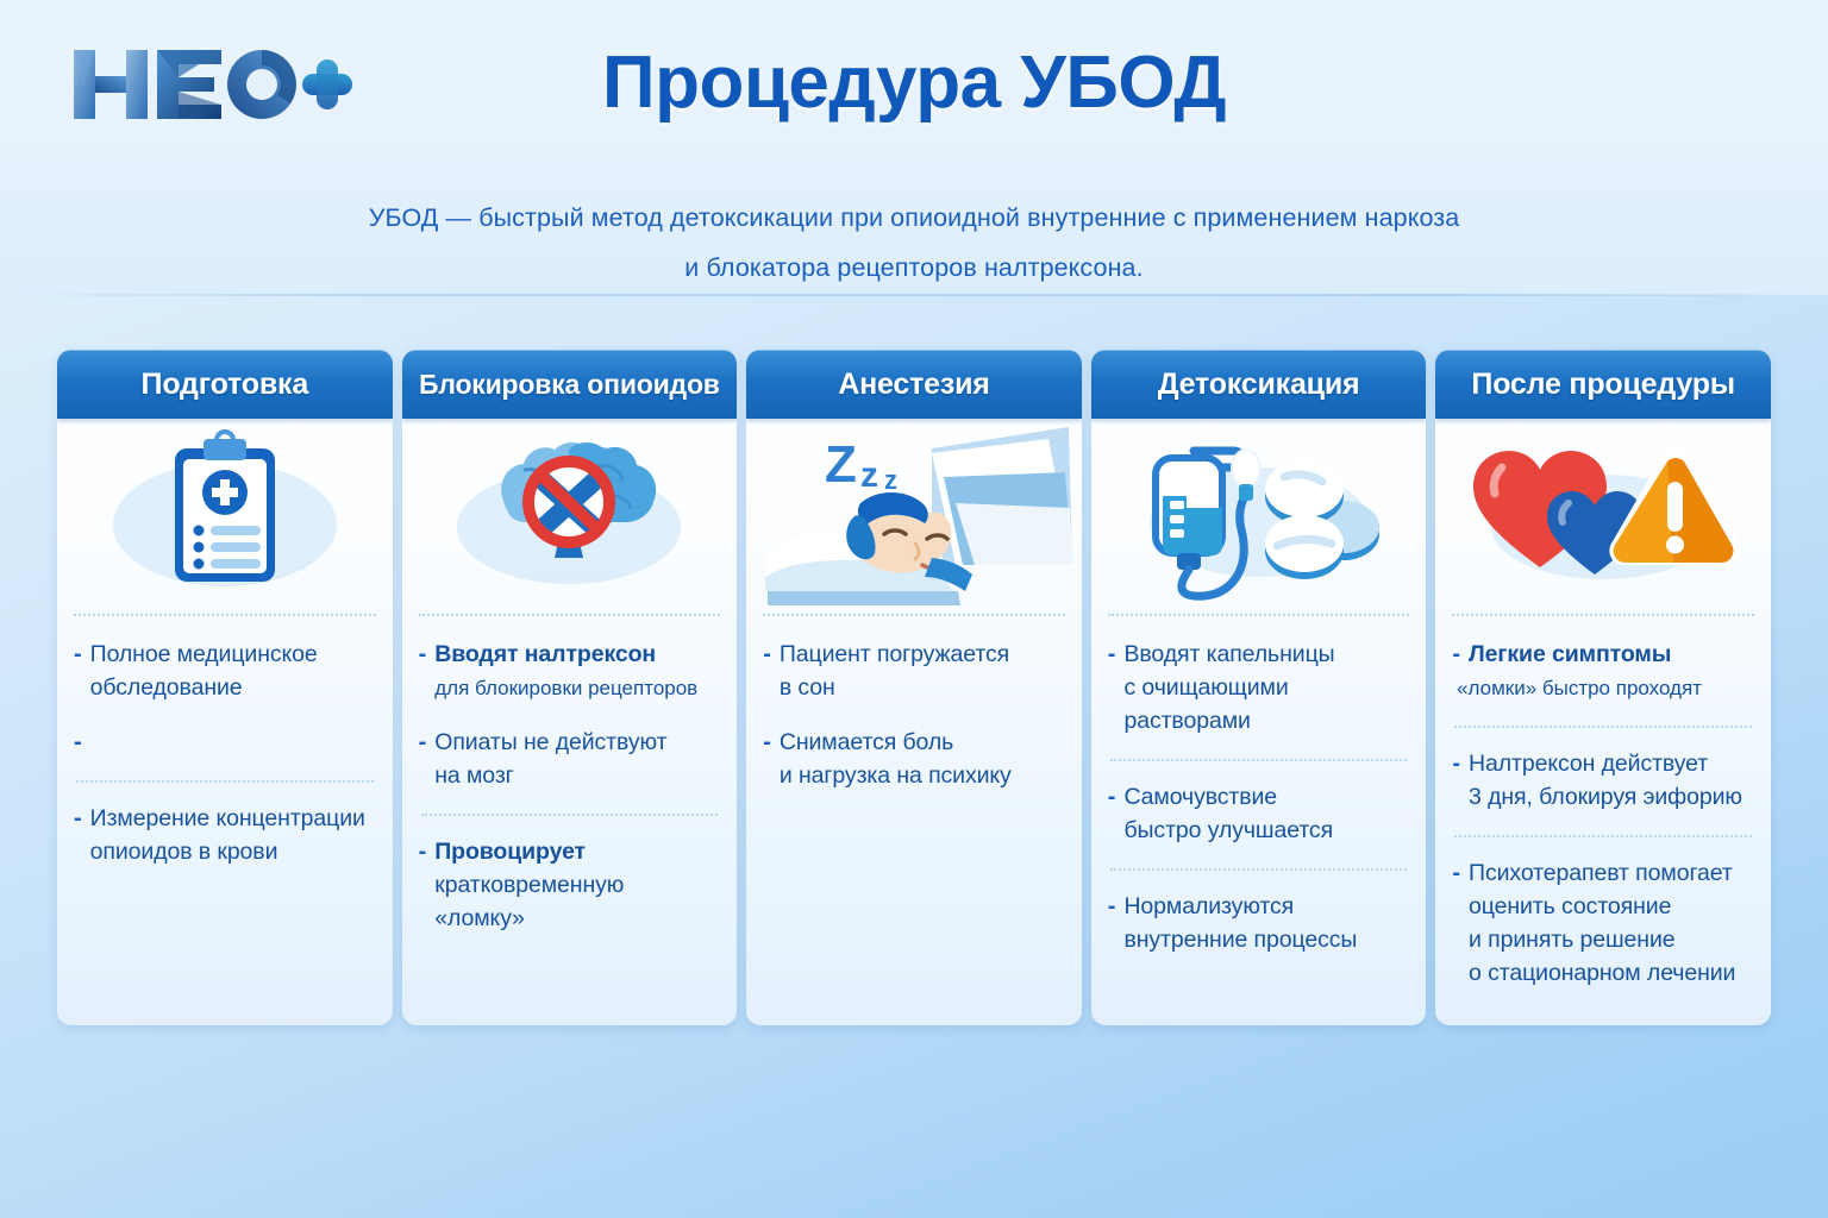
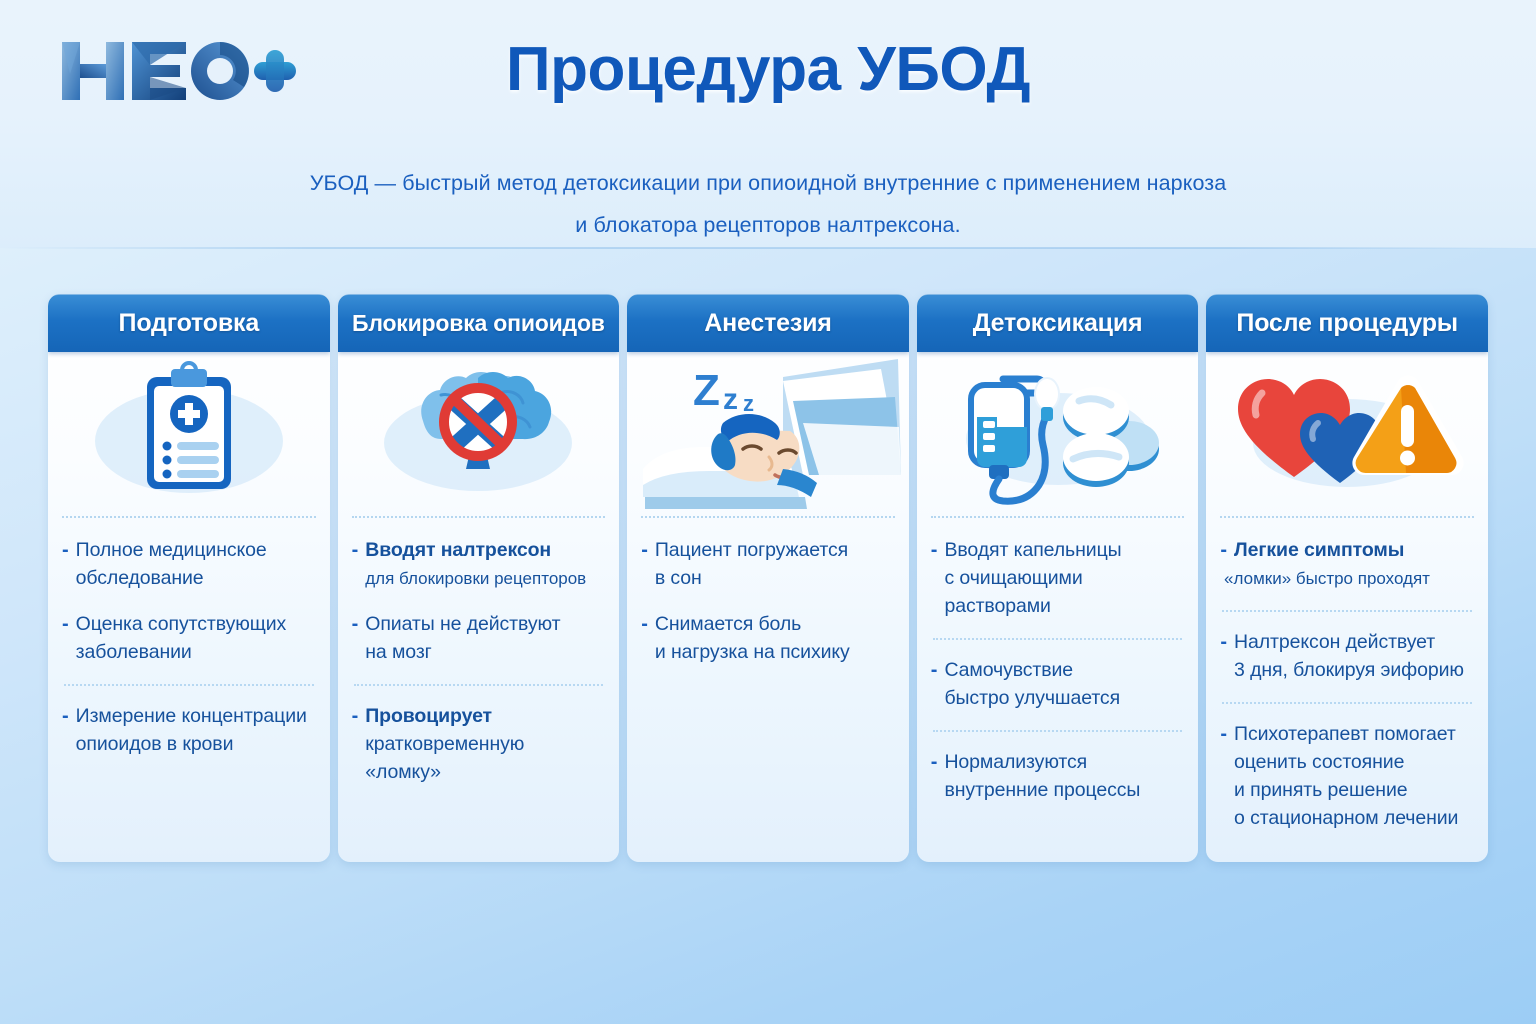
  Процедура УБОД
  УБОД — быстрый метод детоксикации при опиоидной внутренние с применением наркоза
  и блокатора рецепторов налтрексона.
  Подготовка
  -
  Полное медицинское
  обследование
  -
+ Оценка сопутствующих
+ заболевании
  -
  Измерение концентрации
  опиоидов в крови
  Блокировка опиоидов
  -
  Вводят налтрексон
  для блокировки рецепторов
  -
  Опиаты не действуют
  на мозг
  -
  Провоцирует
  кратковременную
  «ломку»
  Анестезия
  Z
  z
  z
  -
  Пациент погружается
  в сон
  -
  Снимается боль
  и нагрузка на психику
  Детоксикация
  -
  Вводят капельницы
  с очищающими
  растворами
  -
  Самочувствие
  быстро улучшается
  -
  Нормализуются
  внутренние процессы
  После процедуры
  -
  Легкие симптомы
  «ломки» быстро проходят
  -
  Налтрексон действует
  3 дня, блокируя эифорию
  -
  Психотерапевт помогает
  оценить состояние
  и принять решение
  о стационарном лечении
